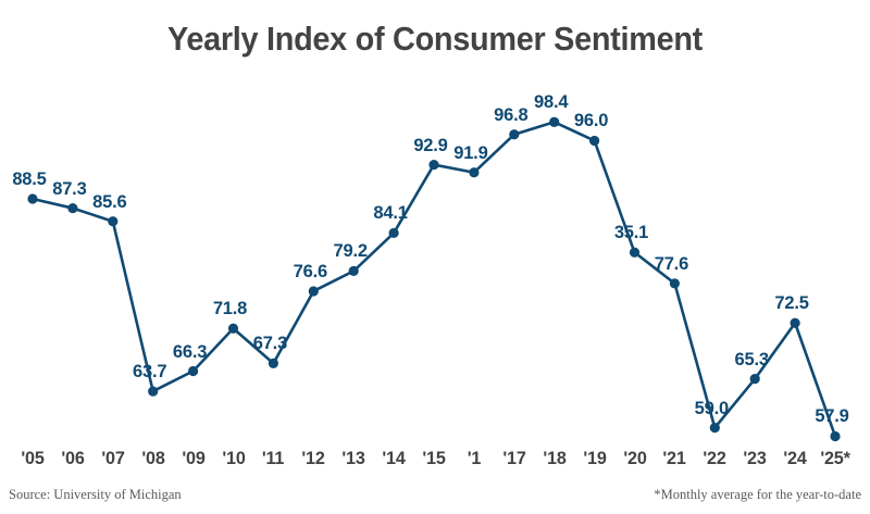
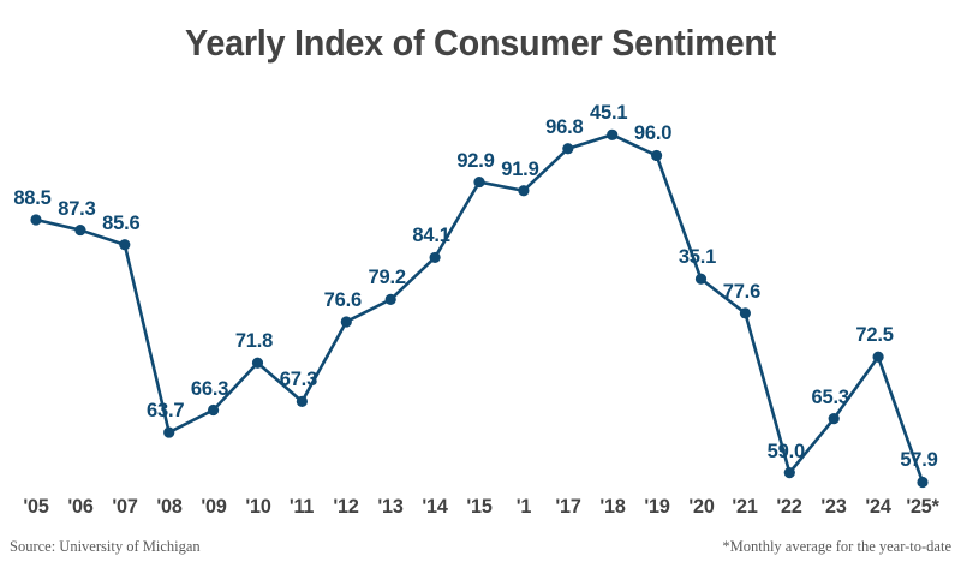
  Yearly Index of Consumer Sentiment
  88.5
  87.3
  85.6
  63.7
  66.3
  71.8
  67.3
  76.6
  79.2
  84.1
  92.9
  91.9
  96.8
- 98.4
+ 45.1
  96.0
  35.1
  77.6
  59.0
  65.3
  72.5
  57.9
  '05
  '06
  '07
  '08
  '09
  '10
  '11
  '12
  '13
  '14
  '15
  '1
  '17
  '18
  '19
  '20
  '21
  '22
  '23
  '24
  '25*
  Source: University of Michigan
  *Monthly average for the year-to-date
